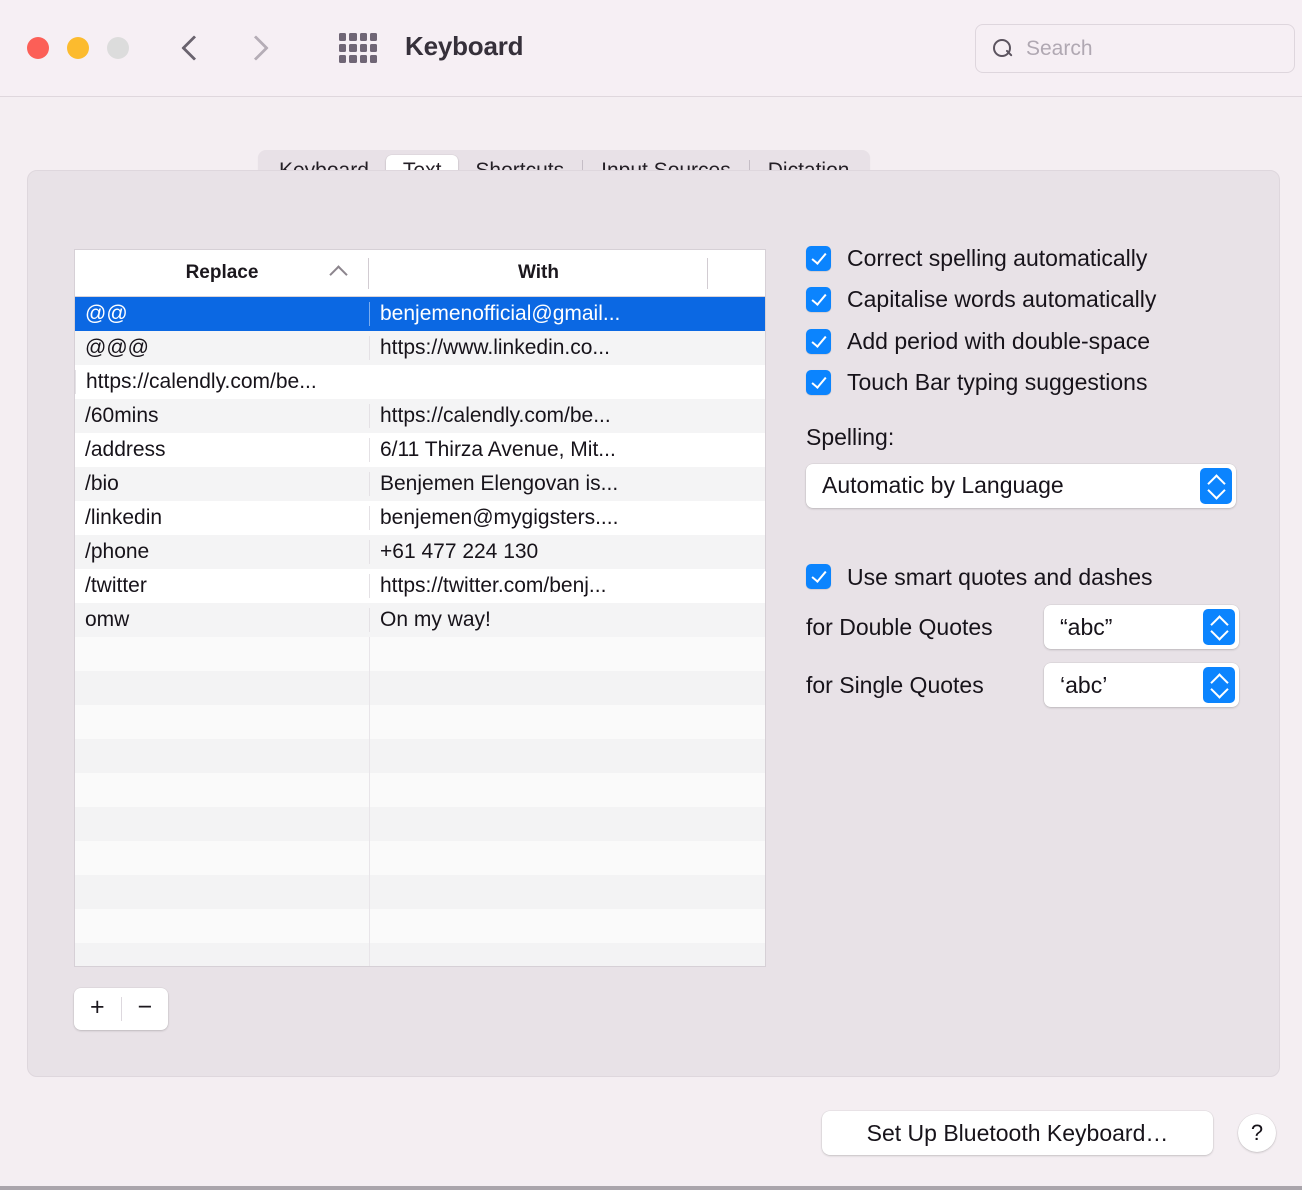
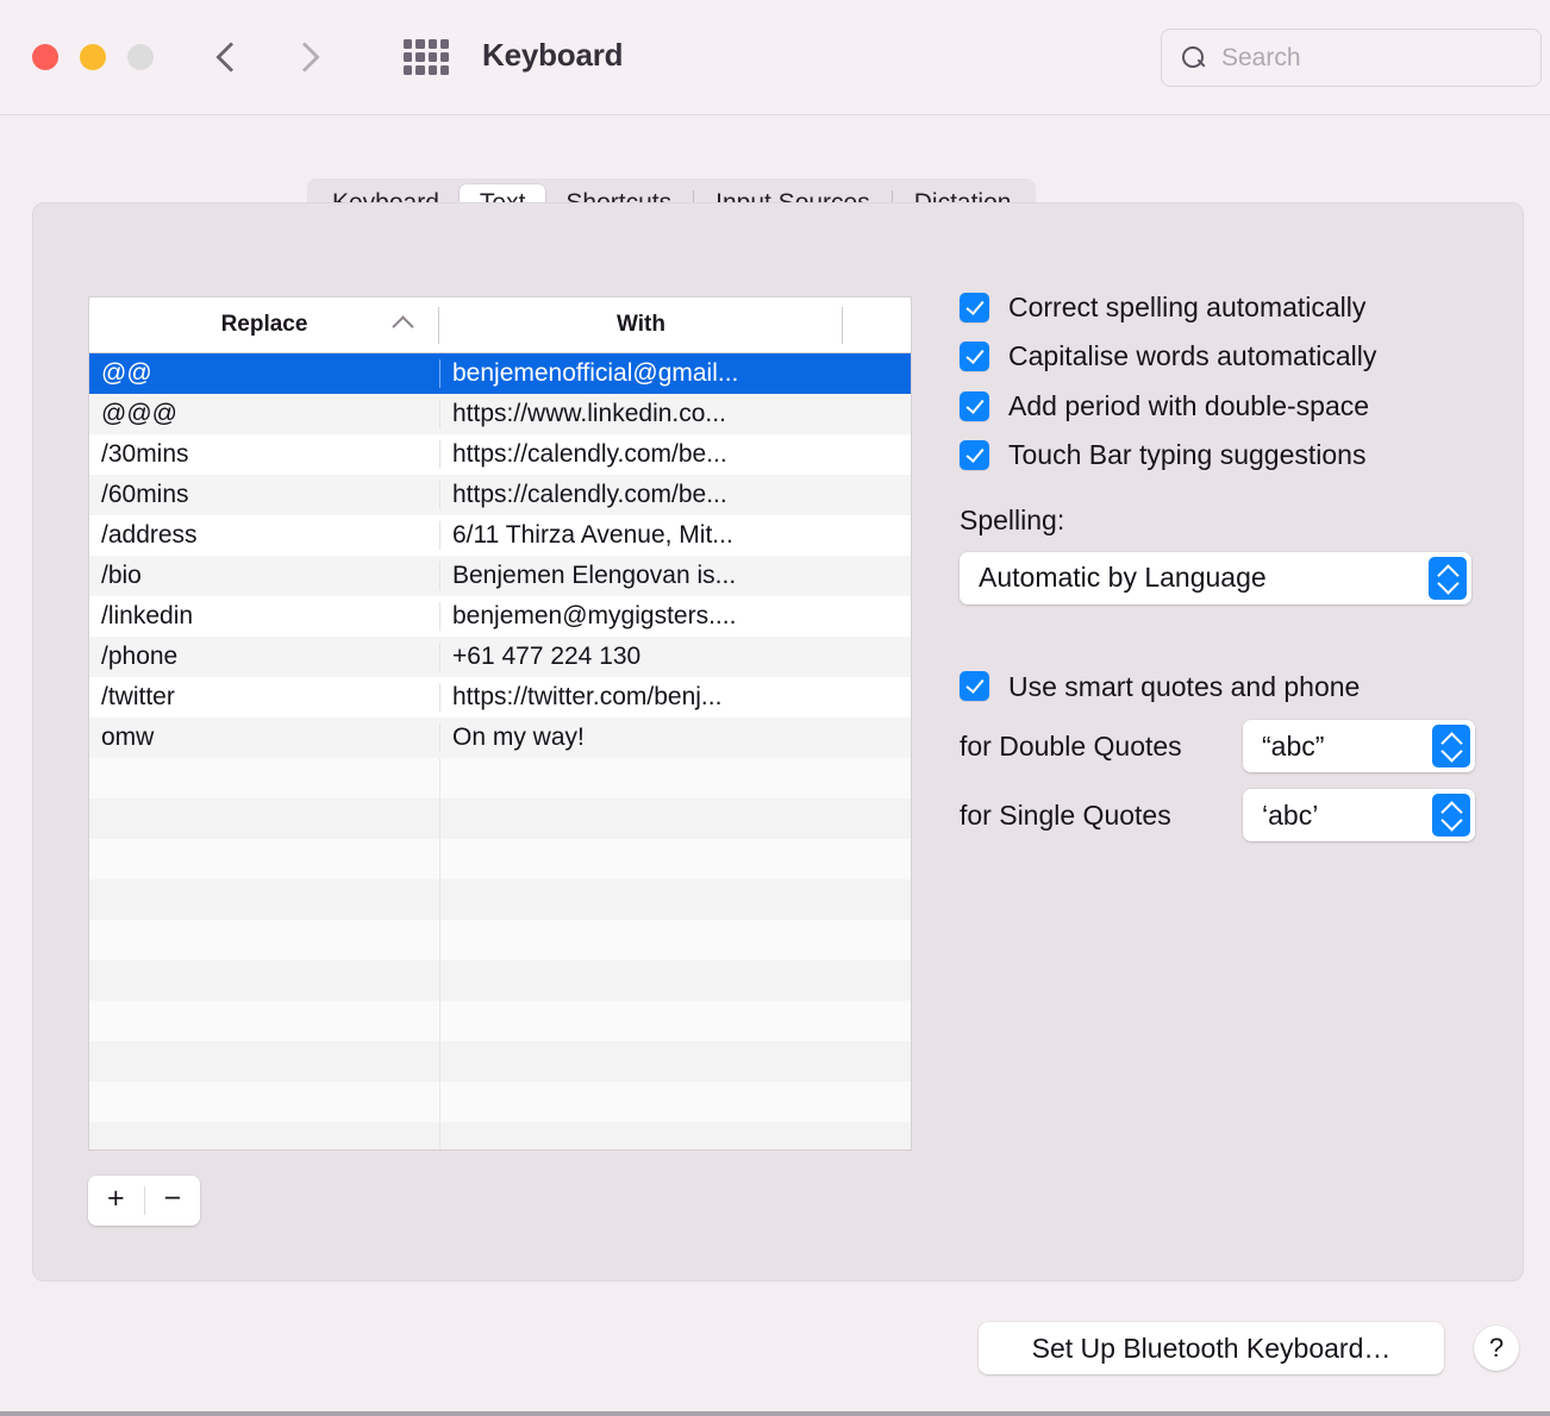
  Keyboard
  Search
  Replace
  With
  @@
  benjemenofficial@gmail...
  @@@
  https://www.linkedin.co...
+ /30mins
  https://calendly.com/be...
  /60mins
  https://calendly.com/be...
  /address
  6/11 Thirza Avenue, Mit...
  /bio
  Benjemen Elengovan is...
  /linkedin
  benjemen@mygigsters....
  /phone
  +61 477 224 130
  /twitter
  https://twitter.com/benj...
  omw
  On my way!
  +
  −
  Correct spelling automatically
  Capitalise words automatically
  Add period with double-space
  Touch Bar typing suggestions
  Spelling:
  Automatic by Language
- Use smart quotes and dashes
+ Use smart quotes and phone
  for Double Quotes
  “abc”
  for Single Quotes
  ‘abc’
  Set Up Bluetooth Keyboard…
  ?
